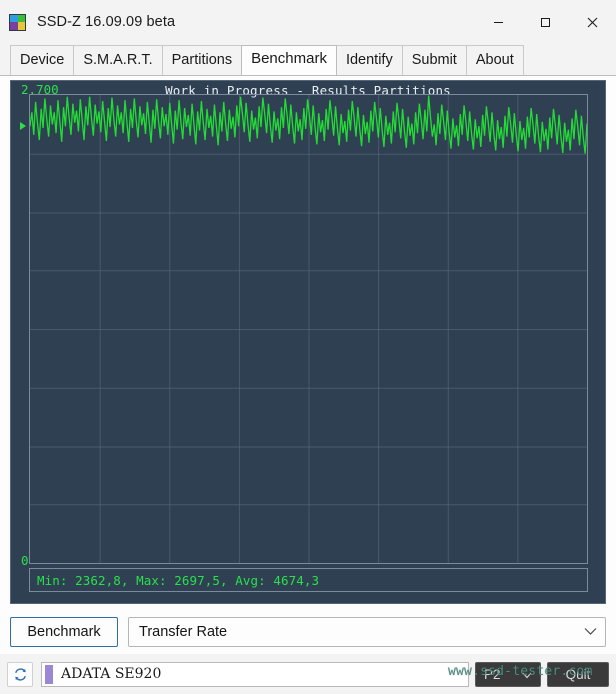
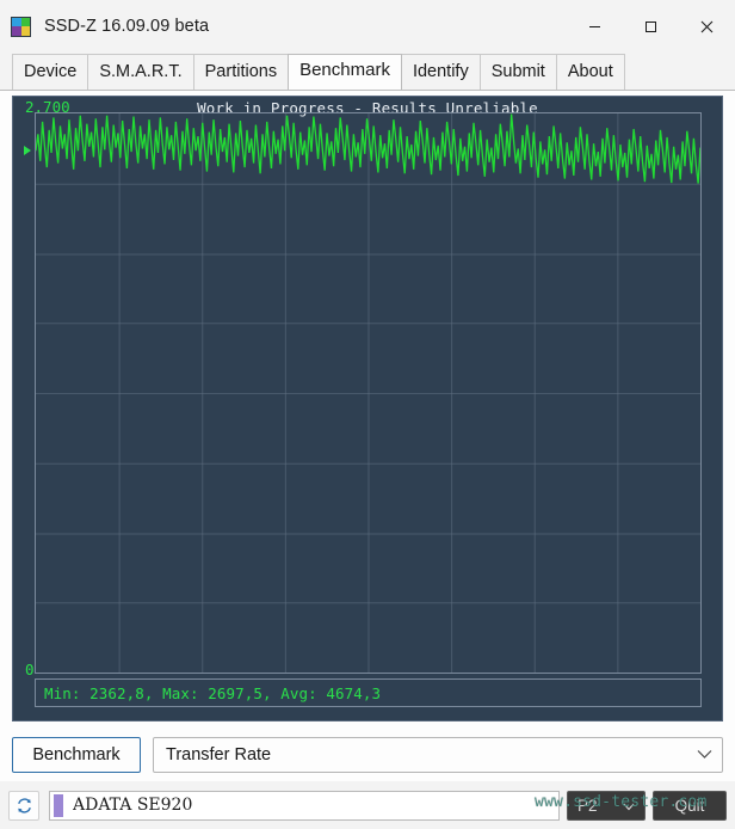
  SSD-Z 16.09.09 beta
  Device
  S.M.A.R.T.
  Partitions
  Benchmark
  Identify
  Submit
  About
- Work in Progress - Results Partitions
+ Work in Progress - Results Unreliable
  2.700
  0
  Min: 2362,8, Max: 2697,5, Avg: 4674,3
  Benchmark
  Transfer Rate
  ADATA SE920
  P2
  Quit
  www.ssd-tester.com
